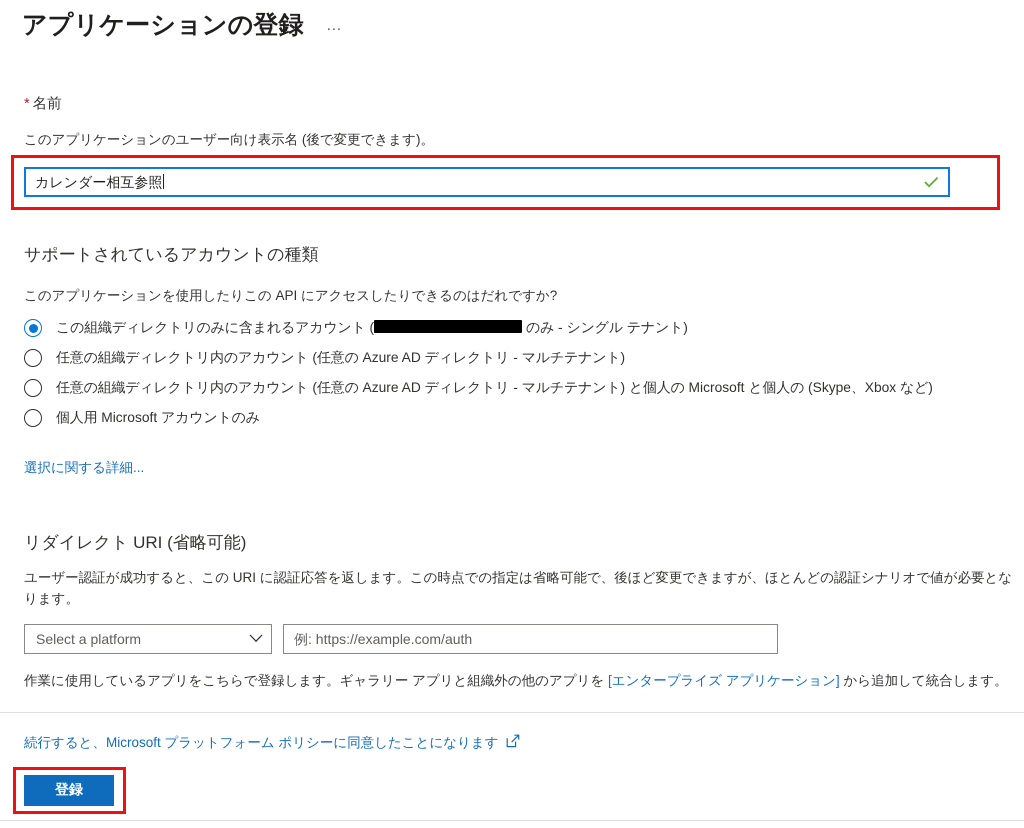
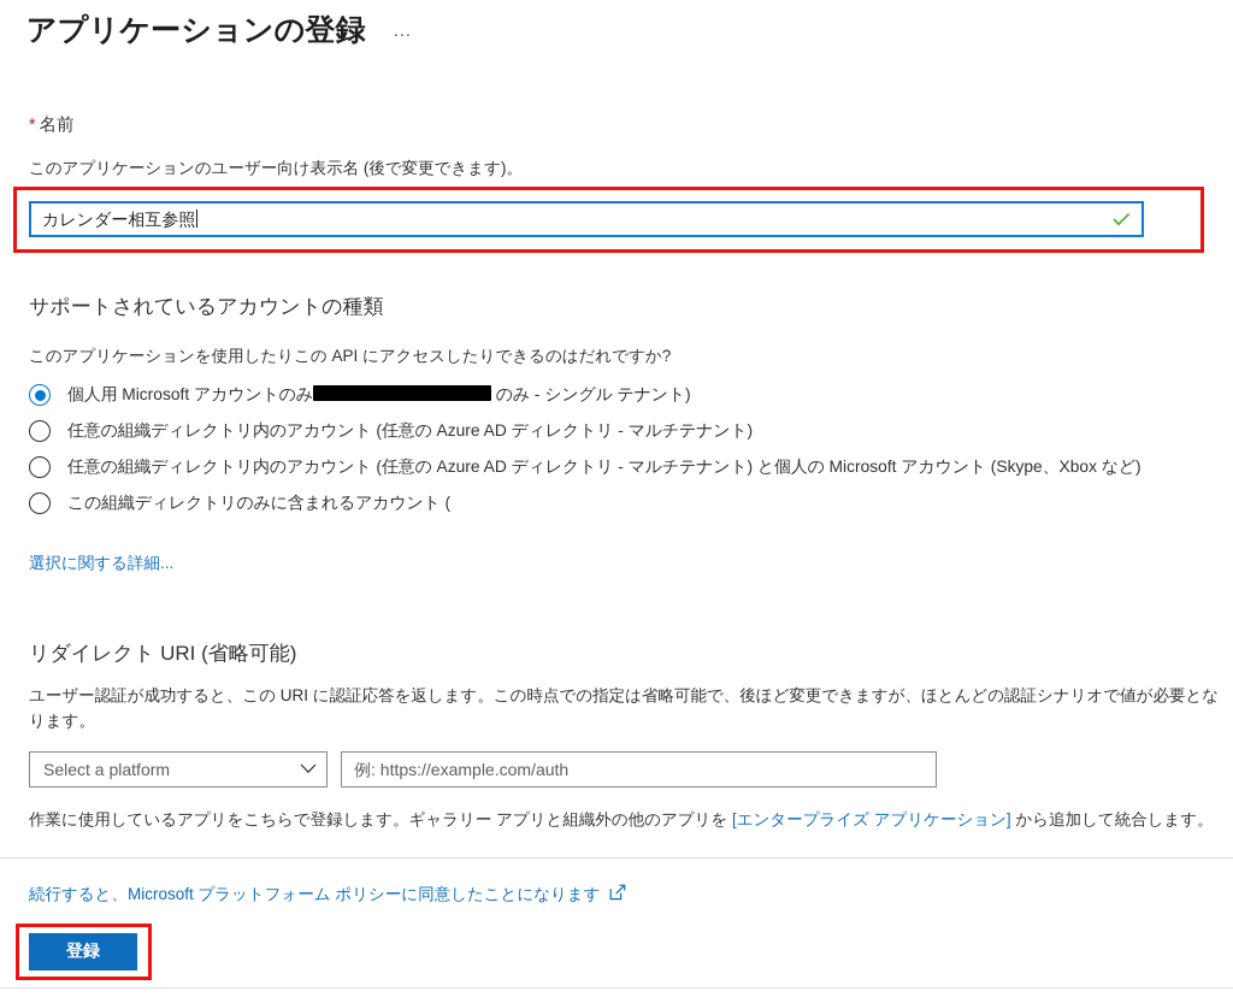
  アプリケーションの登録
  …
  * 名前
  このアプリケーションのユーザー向け表示名 (後で変更できます)。
  カレンダー相互参照
  サポートされているアカウントの種類
  このアプリケーションを使用したりこの API にアクセスしたりできるのはだれですか?
- この組織ディレクトリのみに含まれるアカウント ( のみ - シングル テナント)
+ 個人用 Microsoft アカウントのみ のみ - シングル テナント)
  任意の組織ディレクトリ内のアカウント (任意の Azure AD ディレクトリ - マルチテナント)
- 任意の組織ディレクトリ内のアカウント (任意の Azure AD ディレクトリ - マルチテナント) と個人の Microsoft と個人の (Skype、Xbox など)
+ 任意の組織ディレクトリ内のアカウント (任意の Azure AD ディレクトリ - マルチテナント) と個人の Microsoft アカウント (Skype、Xbox など)
- 個人用 Microsoft アカウントのみ
+ この組織ディレクトリのみに含まれるアカウント (
  選択に関する詳細...
  リダイレクト URI (省略可能)
  ユーザー認証が成功すると、この URI に認証応答を返します。この時点での指定は省略可能で、後ほど変更できますが、ほとんどの認証シナリオで値が必要とな
  ります。
  Select a platform
  例: https://example.com/auth
  作業に使用しているアプリをこちらで登録します。ギャラリー アプリと組織外の他のアプリを [エンタープライズ アプリケーション] から追加して統合します。
  続行すると、Microsoft プラットフォーム ポリシーに同意したことになります
  登録
